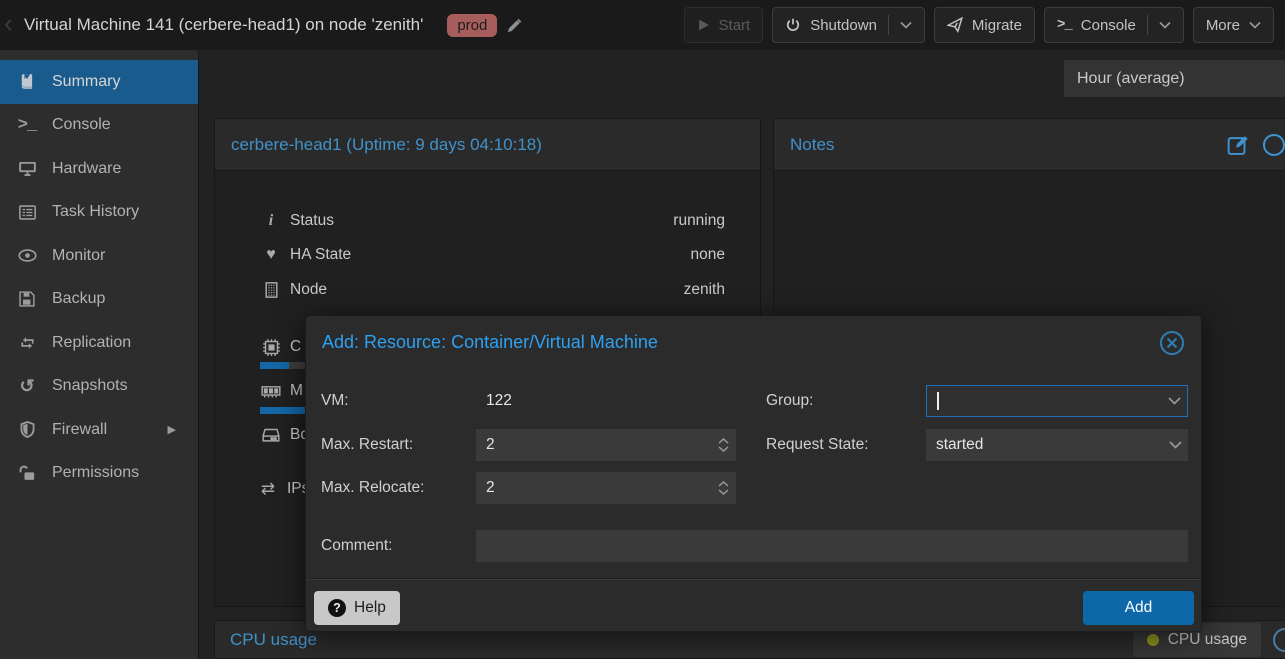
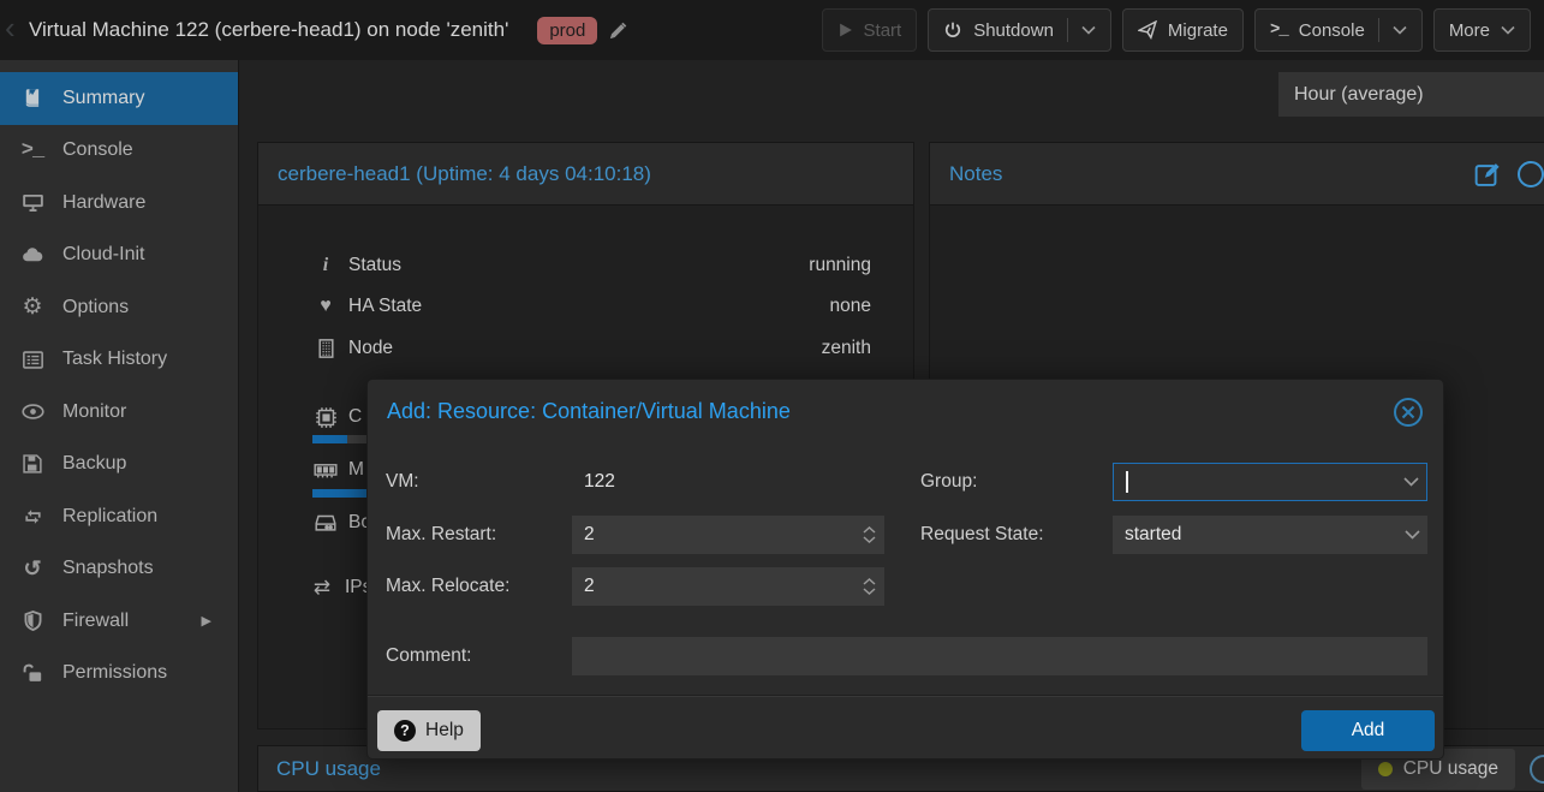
  ‹
- Virtual Machine 141 (cerbere-head1) on node 'zenith'
+ Virtual Machine 122 (cerbere-head1) on node 'zenith'
  prod
  Start
  Shutdown
  Migrate
  >_
  Console
  More
  Summary
  >_
  Console
  Hardware
+ Cloud-Init
+ ⚙
+ Options
  Task History
  Monitor
  Backup
  Replication
  ↺
  Snapshots
  Firewall
  ▶
  Permissions
  Hour (average)
- cerbere-head1 (Uptime: 9 days 04:10:18)
+ cerbere-head1 (Uptime: 4 days 04:10:18)
  i
  Status
  running
  ♥
  HA State
  none
  Node
  zenith
  C
  M
  ⇄
  Notes
  CPU usage
  CPU usage
  Add: Resource: Container/Virtual Machine
  VM:
  122
  Max. Restart:
  2
  Max. Relocate:
  2
  Group:
  Request State:
  started
  Comment:
  ?
  Help
  Add
